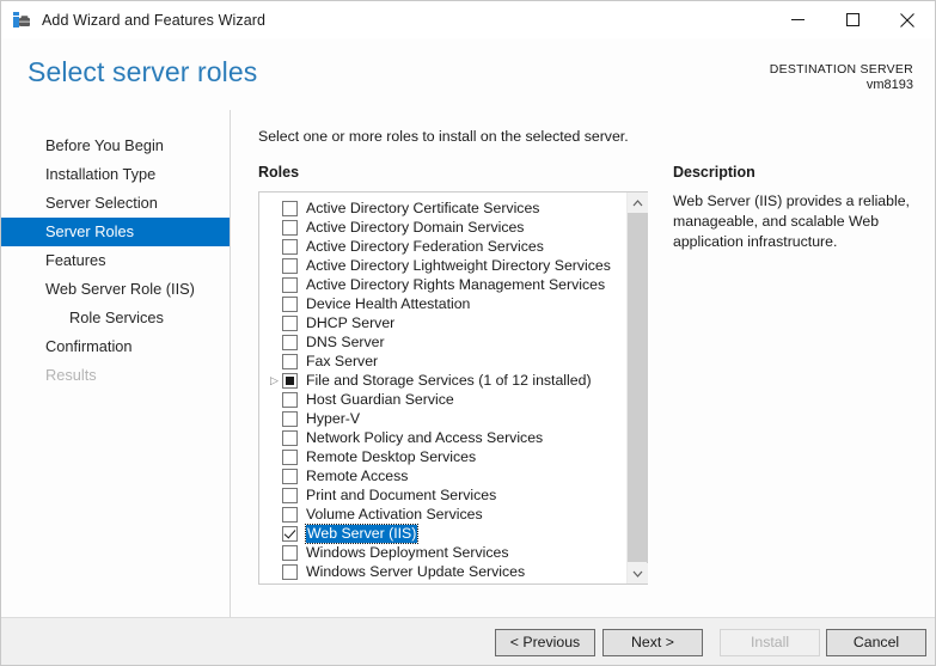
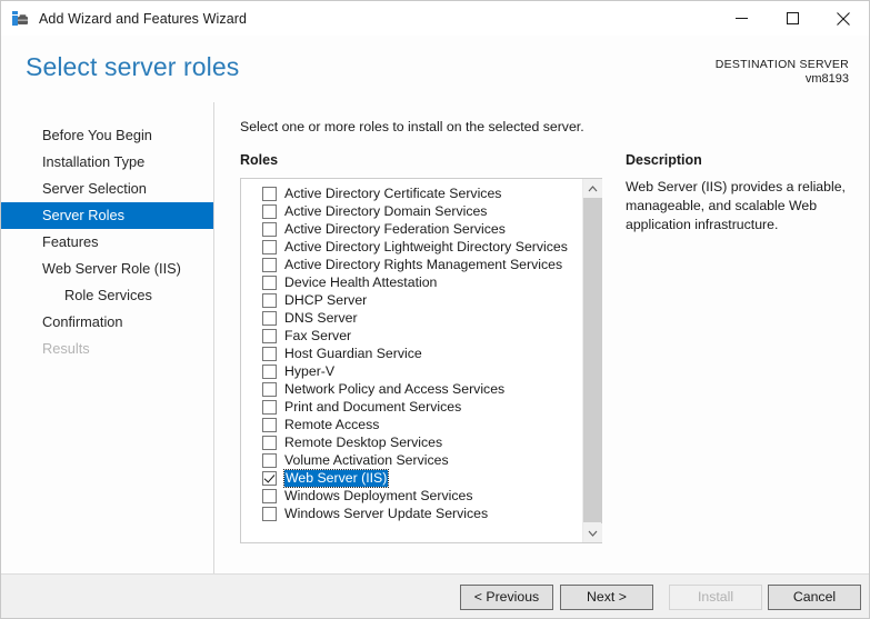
  Add Wizard and Features Wizard
  Select server roles
  DESTINATION SERVER
  vm8193
  Before You Begin
  Installation Type
  Server Selection
  Server Roles
  Features
  Web Server Role (IIS)
  Role Services
  Confirmation
  Results
  Select one or more roles to install on the selected server.
  Roles
  Description
  Web Server (IIS) provides a reliable, manageable, and scalable Web application infrastructure.
  Active Directory Certificate Services
  Active Directory Domain Services
  Active Directory Federation Services
  Active Directory Lightweight Directory Services
  Active Directory Rights Management Services
  Device Health Attestation
  DHCP Server
  DNS Server
  Fax Server
- ▷
- File and Storage Services (1 of 12 installed)
  Host Guardian Service
  Hyper-V
  Network Policy and Access Services
- Remote Desktop Services
+ Print and Document Services
  Remote Access
- Print and Document Services
+ Remote Desktop Services
  Volume Activation Services
  Web Server (IIS)
  Windows Deployment Services
  Windows Server Update Services
  < Previous
  Next >
  Install
  Cancel
